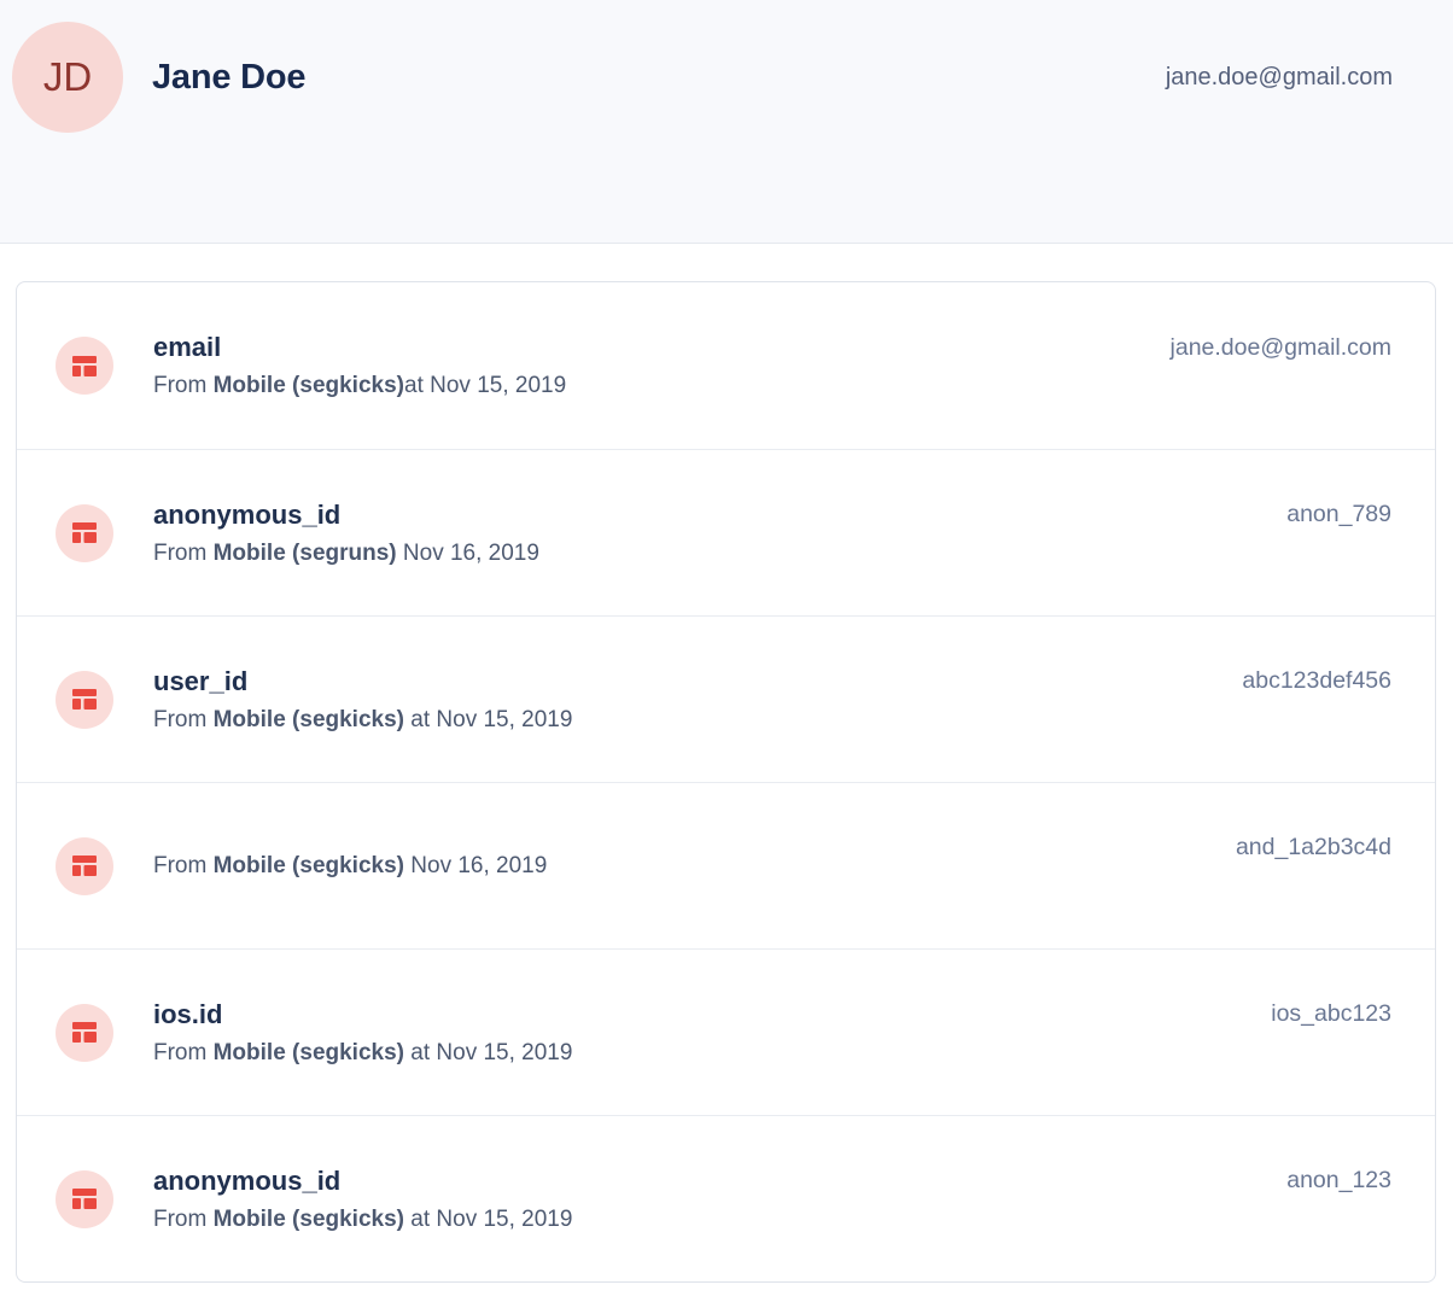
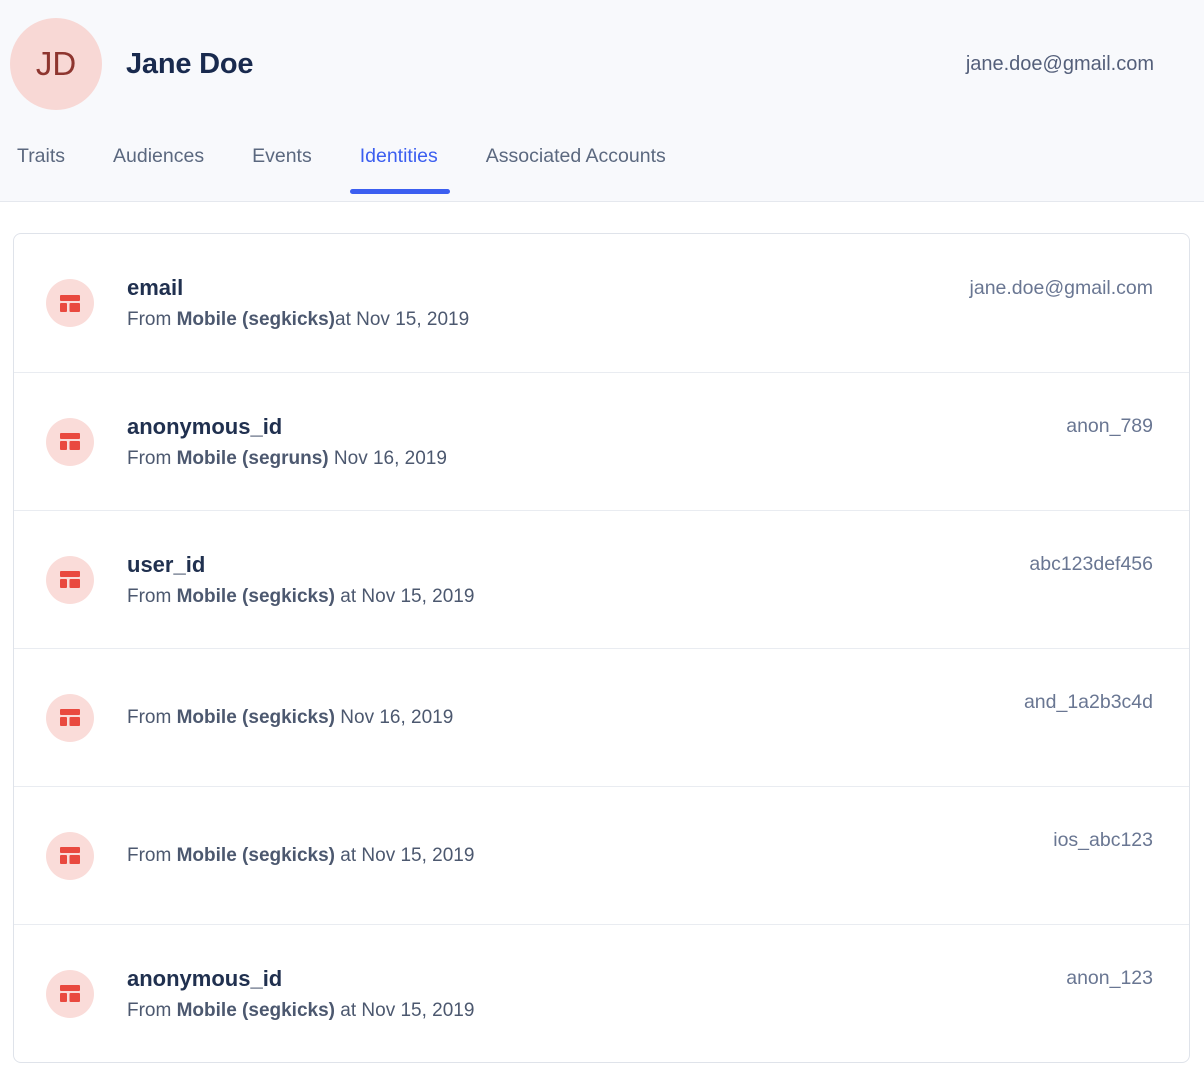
  JD
  Jane Doe
  jane.doe@gmail.com
+ Traits
+ Audiences
+ Events
+ Identities
+ Associated Accounts
  email
  From Mobile (segkicks)at Nov 15, 2019
  jane.doe@gmail.com
  anonymous_id
  From Mobile (segruns) Nov 16, 2019
  anon_789
  user_id
  From Mobile (segkicks) at Nov 15, 2019
  abc123def456
  From Mobile (segkicks) Nov 16, 2019
  and_1a2b3c4d
- ios.id
  From Mobile (segkicks) at Nov 15, 2019
  ios_abc123
  anonymous_id
  From Mobile (segkicks) at Nov 15, 2019
  anon_123
